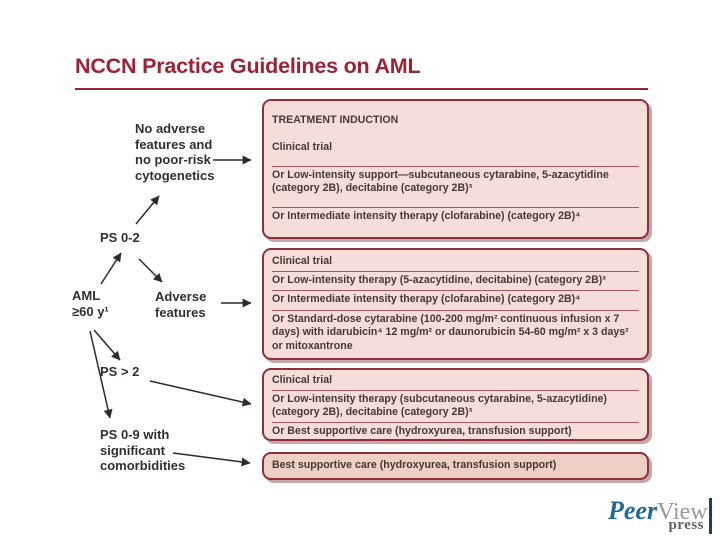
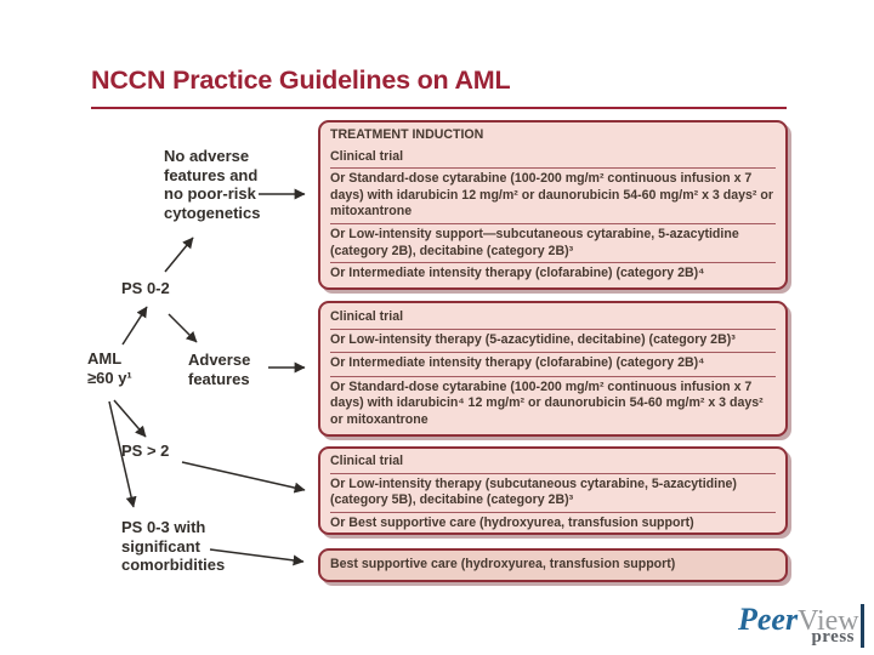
  NCCN Practice Guidelines on AML
  No adverse
  features and
  no poor-risk
  cytogenetics
  PS 0-2
  AML
  ≥60 y¹
  Adverse
  features
  PS > 2
- PS 0-9 with
+ PS 0-3 with
  significant
  comorbidities
  TREATMENT INDUCTION
  Clinical trial
+ Or Standard-dose cytarabine (100-200 mg/m² continuous infusion x 7 days) with idarubicin 12 mg/m² or daunorubicin 54-60 mg/m² x 3 days² or mitoxantrone
  Or Low-intensity support—subcutaneous cytarabine, 5-azacytidine (category 2B), decitabine (category 2B)³
  Or Intermediate intensity therapy (clofarabine) (category 2B)⁴
  Clinical trial
  Or Low-intensity therapy (5-azacytidine, decitabine) (category 2B)³
  Or Intermediate intensity therapy (clofarabine) (category 2B)⁴
  Or Standard-dose cytarabine (100-200 mg/m² continuous infusion x 7 days) with idarubicin⁴ 12 mg/m² or daunorubicin 54-60 mg/m² x 3 days² or mitoxantrone
  Clinical trial
- Or Low-intensity therapy (subcutaneous cytarabine, 5-azacytidine) (category 2B), decitabine (category 2B)³
+ Or Low-intensity therapy (subcutaneous cytarabine, 5-azacytidine) (category 5B), decitabine (category 2B)³
  Or Best supportive care (hydroxyurea, transfusion support)
  Best supportive care (hydroxyurea, transfusion support)
  PeerView
  press
